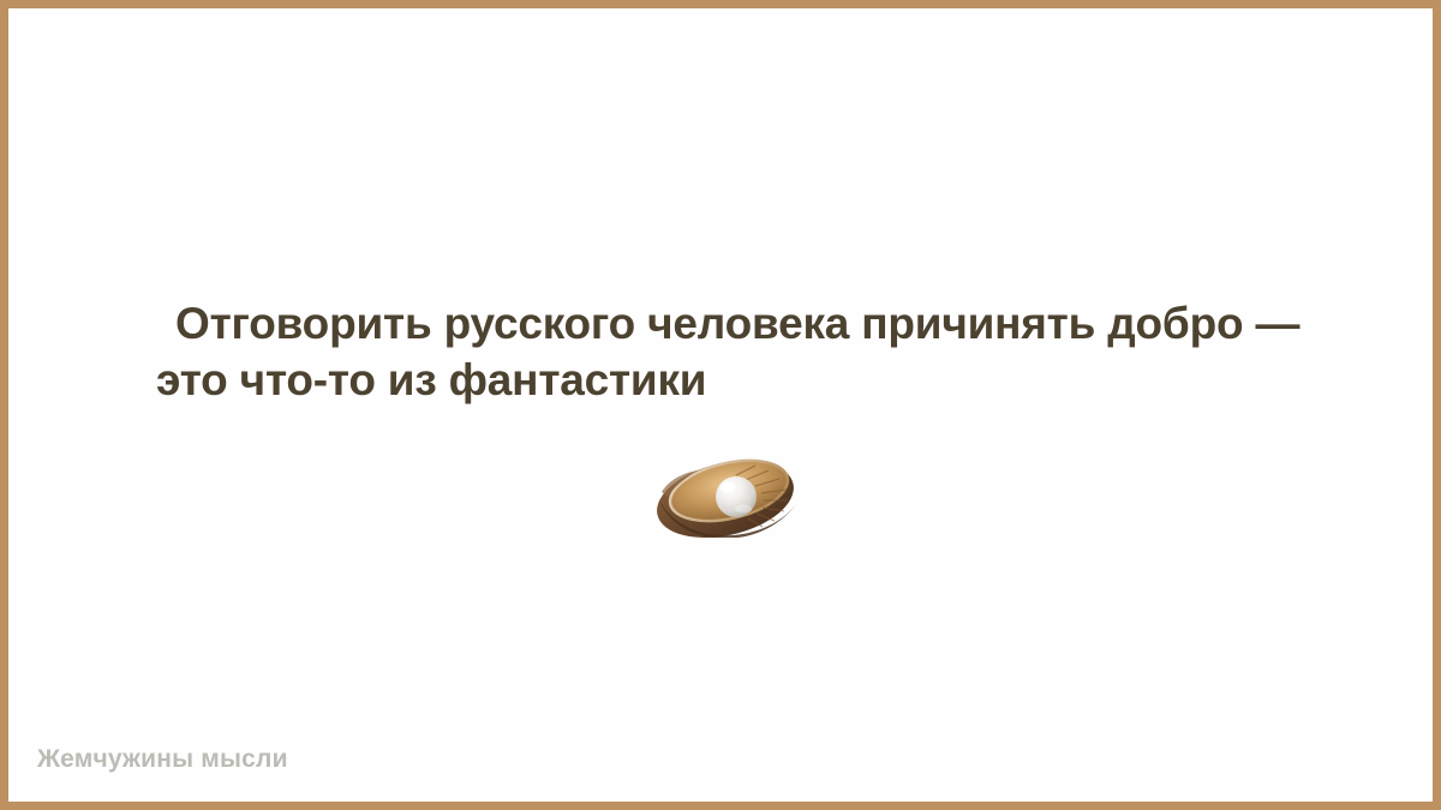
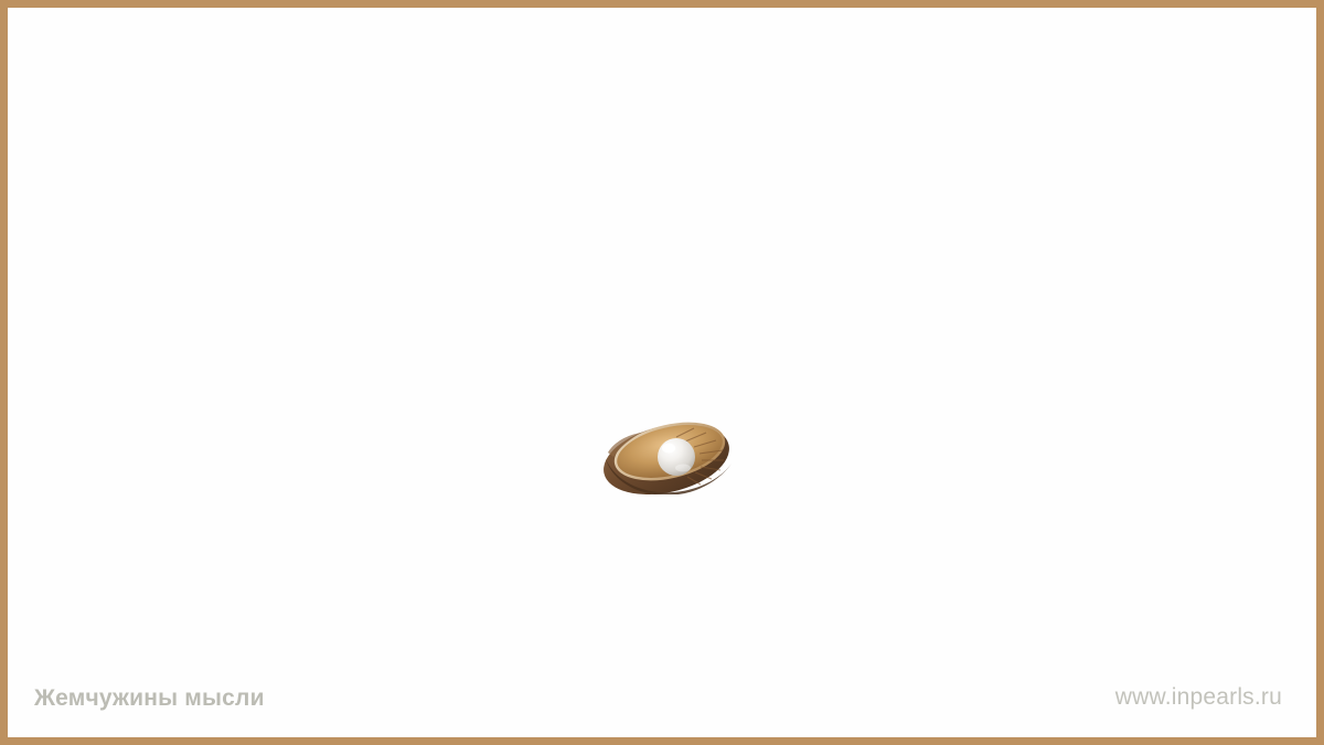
- Отговорить русского человека причинять добро — это что-то из фантастики
  Жемчужины мысли
+ www.inpearls.ru
